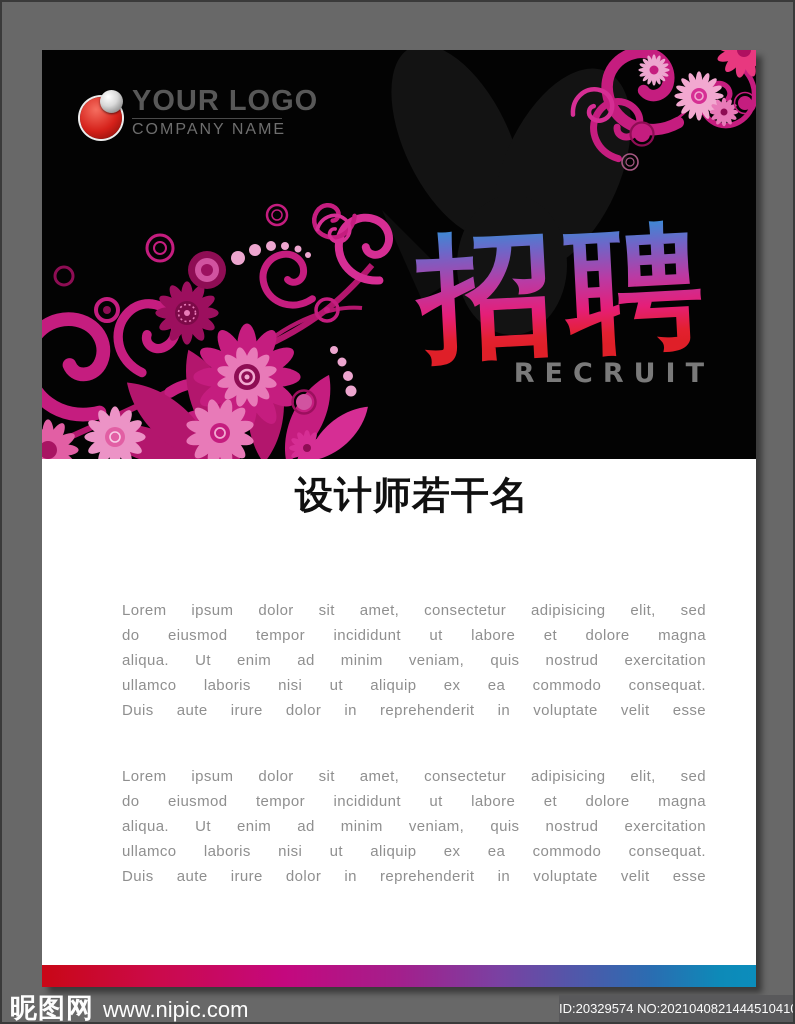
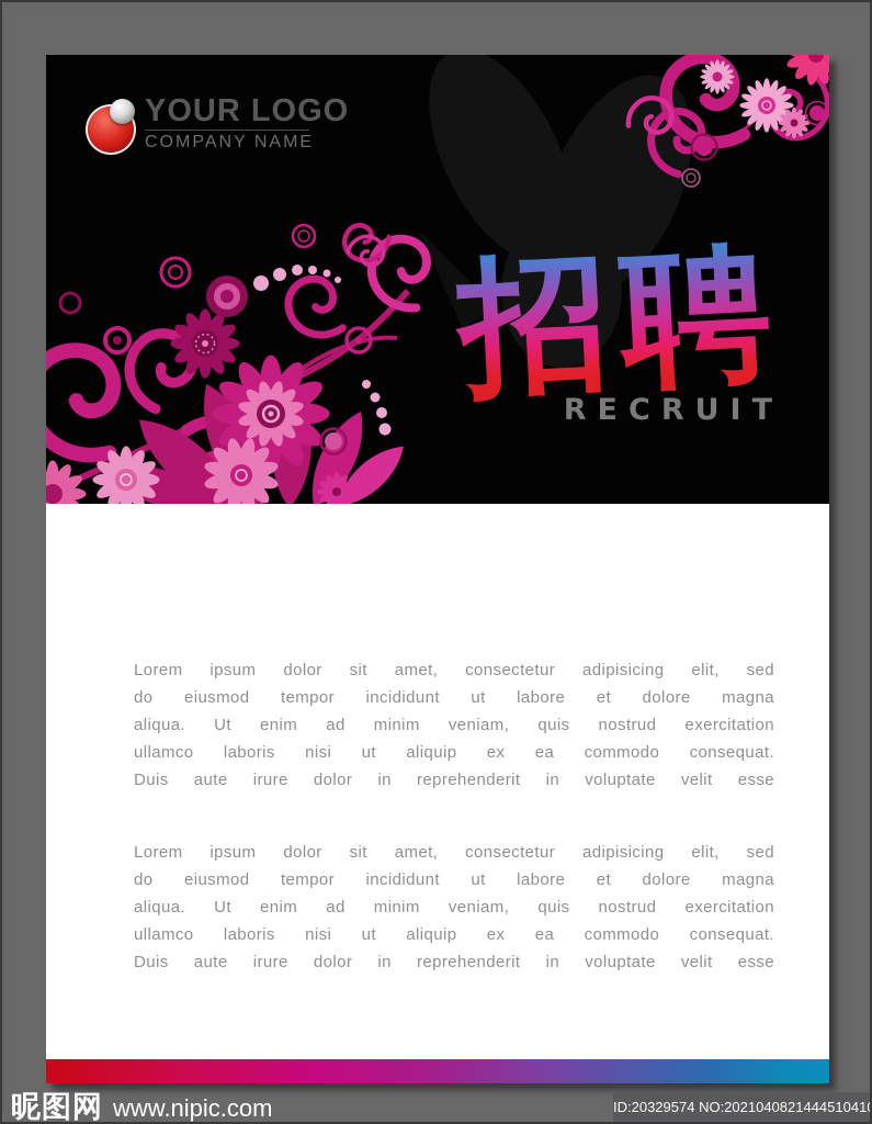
  RECRUIT
  YOUR LOGO
  COMPANY NAME
- 设计师若干名
  Lorem ipsum dolor sit amet, consectetur adipisicing elit, sed
  do eiusmod tempor incididunt ut labore et dolore magna
  aliqua. Ut enim ad minim veniam, quis nostrud exercitation
  ullamco laboris nisi ut aliquip ex ea commodo consequat.
  Duis aute irure dolor in reprehenderit in voluptate velit esse
  Lorem ipsum dolor sit amet, consectetur adipisicing elit, sed
  do eiusmod tempor incididunt ut labore et dolore magna
  aliqua. Ut enim ad minim veniam, quis nostrud exercitation
  ullamco laboris nisi ut aliquip ex ea commodo consequat.
  Duis aute irure dolor in reprehenderit in voluptate velit esse
  昵图网
  www.nipic.com
  ID:20329574 NO:202104082144451041
